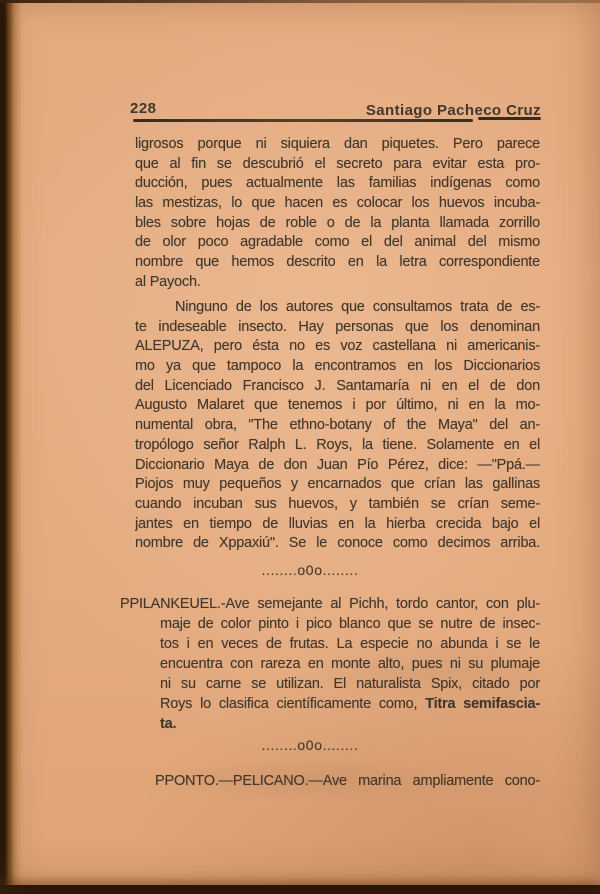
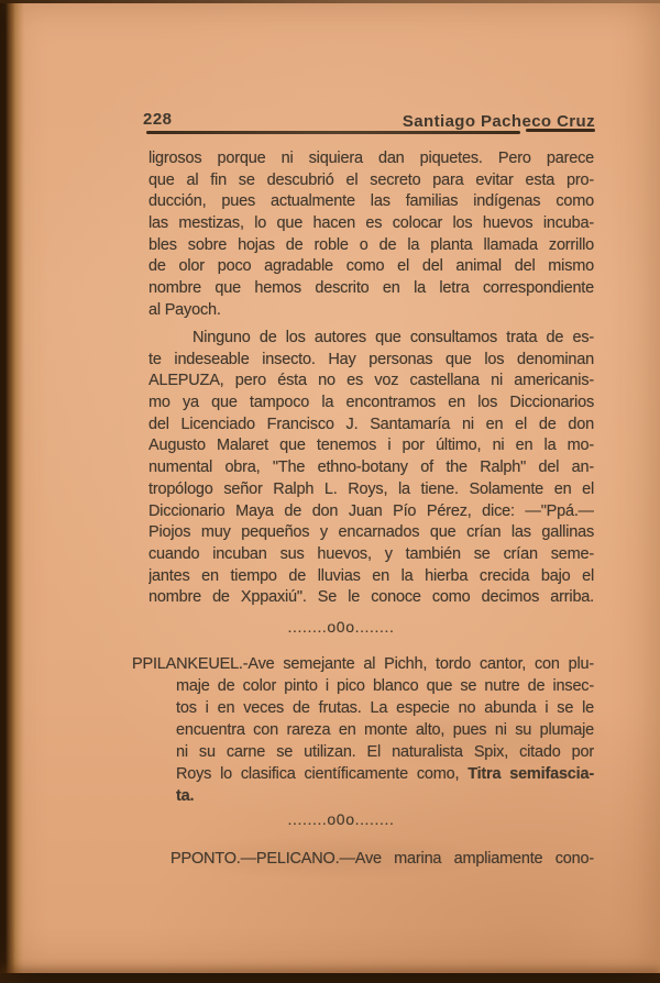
  228
  Santiago Pacheco Cruz
  ligrosos porque ni siquiera dan piquetes. Pero parece
  que al fin se descubrió el secreto para evitar esta pro-
  ducción, pues actualmente las familias indígenas como
  las mestizas, lo que hacen es colocar los huevos incuba-
  bles sobre hojas de roble o de la planta llamada zorrillo
  de olor poco agradable como el del animal del mismo
  nombre que hemos descrito en la letra correspondiente
  al Payoch.
  Ninguno de los autores que consultamos trata de es-
  te indeseable insecto. Hay personas que los denominan
  ALEPUZA, pero ésta no es voz castellana ni americanis-
  mo ya que tampoco la encontramos en los Diccionarios
  del Licenciado Francisco J. Santamaría ni en el de don
  Augusto Malaret que tenemos i por último, ni en la mo-
- numental obra, "The ethno-botany of the Maya" del an-
+ numental obra, "The ethno-botany of the Ralph" del an-
  tropólogo señor Ralph L. Roys, la tiene. Solamente en el
  Diccionario Maya de don Juan Pío Pérez, dice: —"Ppá.—
  Piojos muy pequeños y encarnados que crían las gallinas
  cuando incuban sus huevos, y también se crían seme-
  jantes en tiempo de lluvias en la hierba crecida bajo el
  nombre de Xppaxiú". Se le conoce como decimos arriba.
  ........o0o........
  PPILANKEUEL.-Ave semejante al Pichh, tordo cantor, con plu-
  maje de color pinto i pico blanco que se nutre de insec-
  tos i en veces de frutas. La especie no abunda i se le
  encuentra con rareza en monte alto, pues ni su plumaje
  ni su carne se utilizan. El naturalista Spix, citado por
  Roys lo clasifica científicamente como, Titra semifascia-
  ta.
  ........o0o........
  PPONTO.—PELICANO.—Ave marina ampliamente cono-
